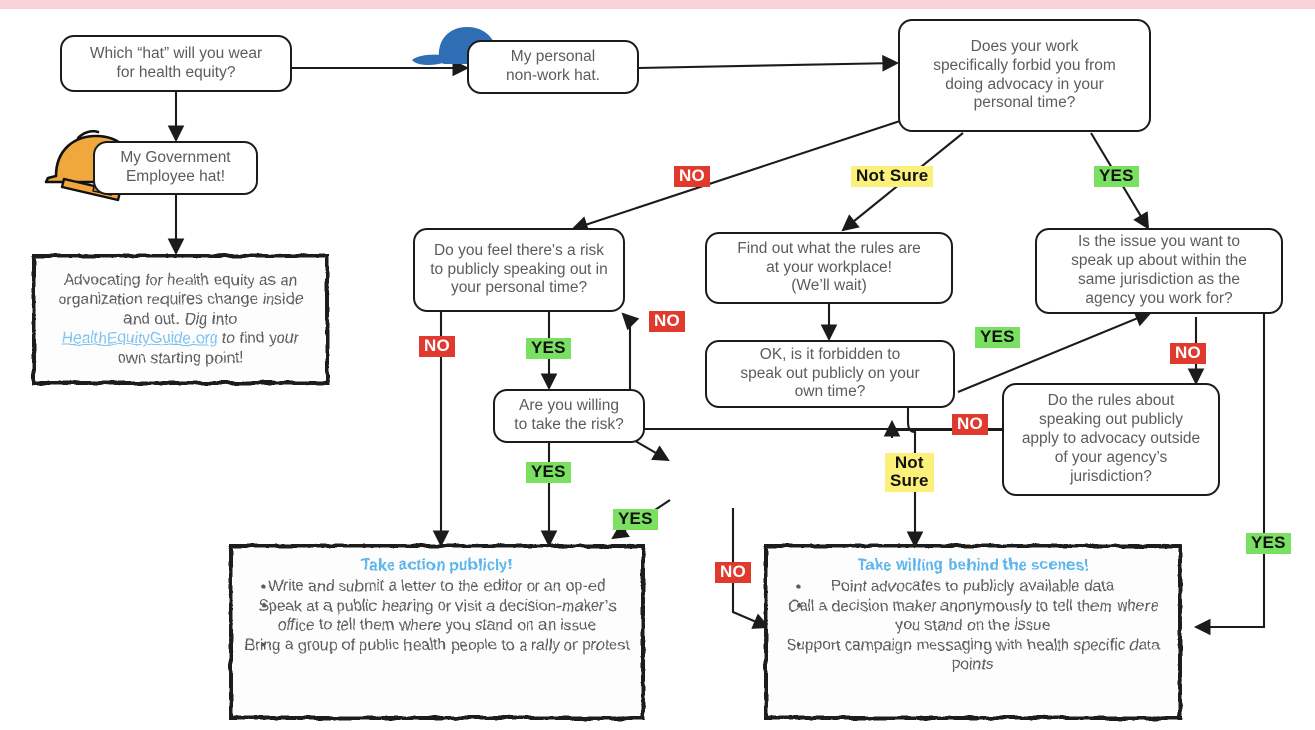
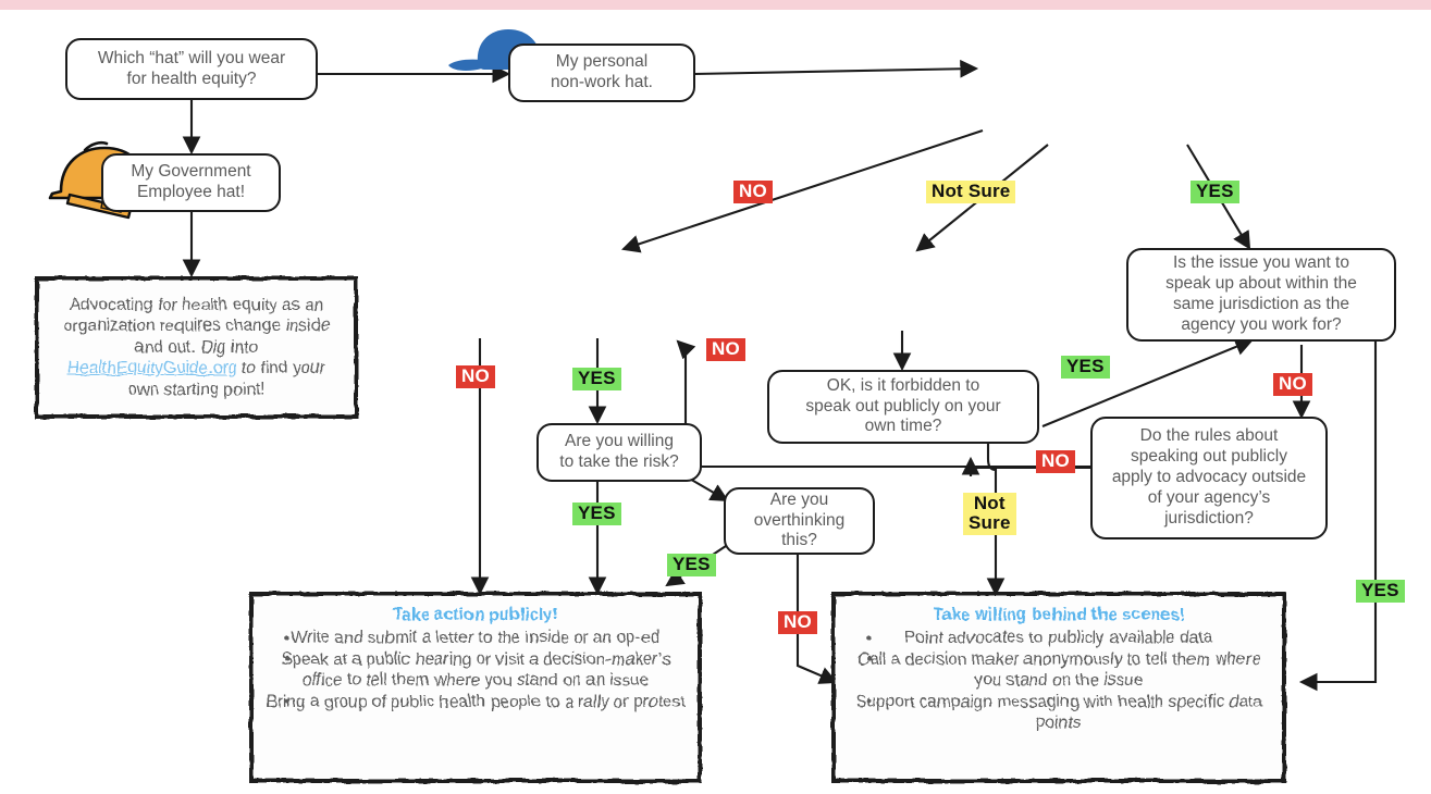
  Which “hat” will you wear
  for health equity?
  My Government
  Employee hat!
  My personal
  non-work hat.
- Does your work
- specifically forbid you from
- doing advocacy in your
- personal time?
- Do you feel there's a risk
- to publicly speaking out in
- your personal time?
- Find out what the rules are
- at your workplace!
- (We’ll wait)
  OK, is it forbidden to
  speak out publicly on your
  own time?
  Is the issue you want to
  speak up about within the
  same jurisdiction as the
  agency you work for?
  Do the rules about
  speaking out publicly
  apply to advocacy outside
  of your agency’s
  jurisdiction?
  Are you willing
  to take the risk?
+ Are you
+ overthinking
+ this?
  Advocating for health equity as an
  organization requires change inside
  and out. Dig into
  HealthEquityGuide.org to find your
  own starting point!
  Take action publicly!
  •
- Write and submit a letter to the editor or an op-ed
+ Write and submit a letter to the inside or an op-ed
  •
  Speak at a public hearing or visit a decision-maker’s office to tell them where you stand on an issue
  •
  Bring a group of public health people to a rally or protest
  Take willing behind the scenes!
  •
  Point advocates to publicly available data
  •
  Call a decision maker anonymously to tell them where you stand on the issue
  •
  Support campaign messaging with health specific data points
  NO
  Not Sure
  YES
  NO
  YES
  NO
  YES
  NO
  YES
  YES
  NO
  NO
  Not
  Sure
  YES
